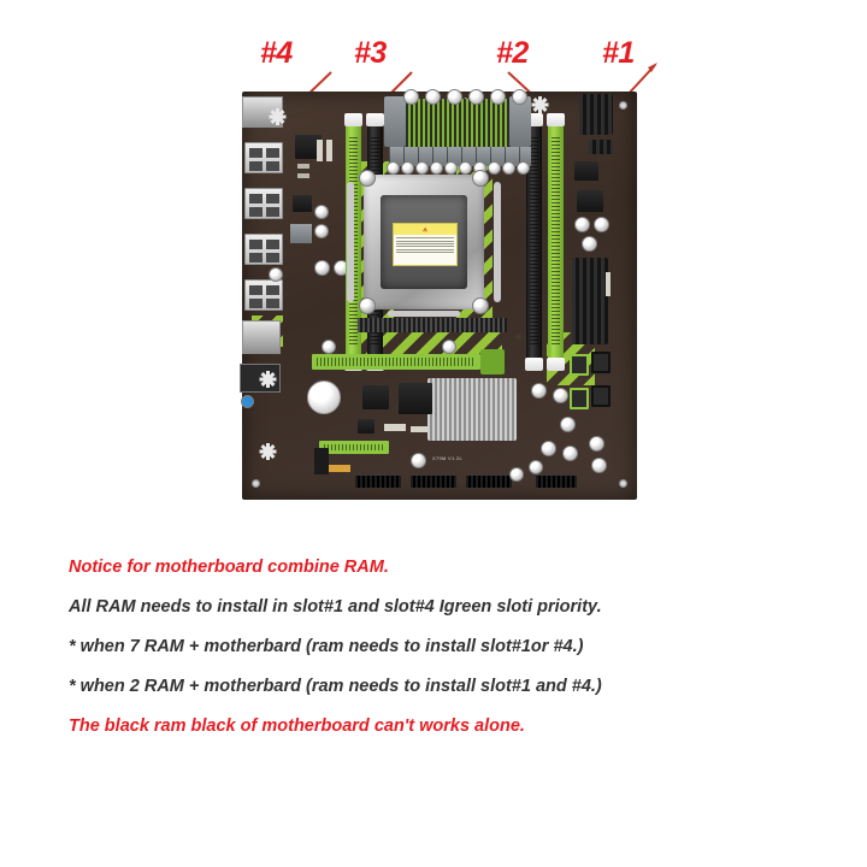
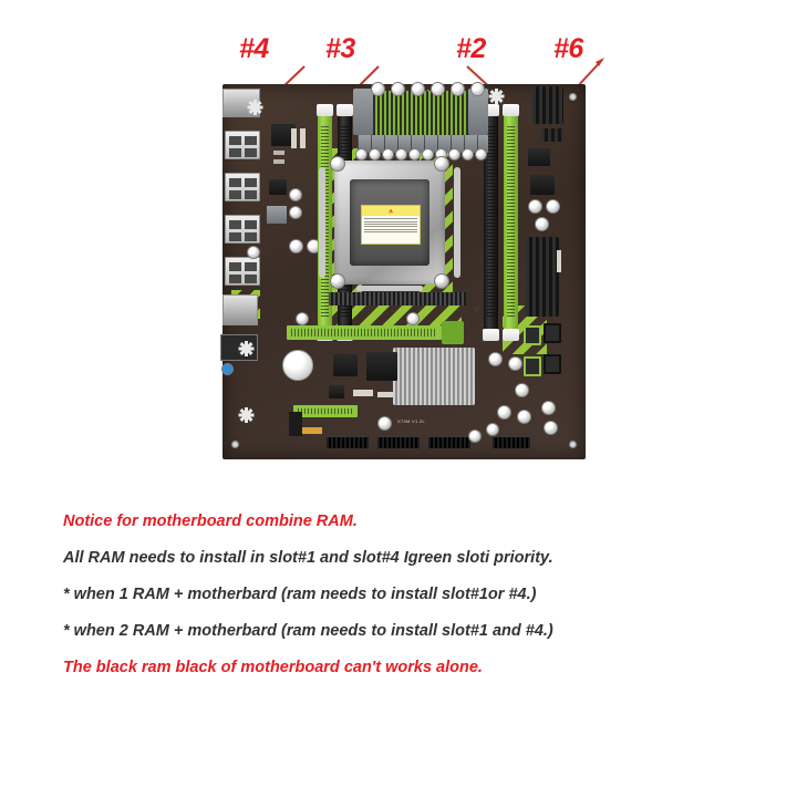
  #4
  #3
  #2
- #1
+ #6
  Notice for motherboard combine RAM.
  All RAM needs to install in slot#1 and slot#4 Igreen sloti priority.
- * when 7 RAM + motherbard (ram needs to install slot#1or #4.)
+ * when 1 RAM + motherbard (ram needs to install slot#1or #4.)
  * when 2 RAM + motherbard (ram needs to install slot#1 and #4.)
  The black ram black of motherboard can't works alone.
